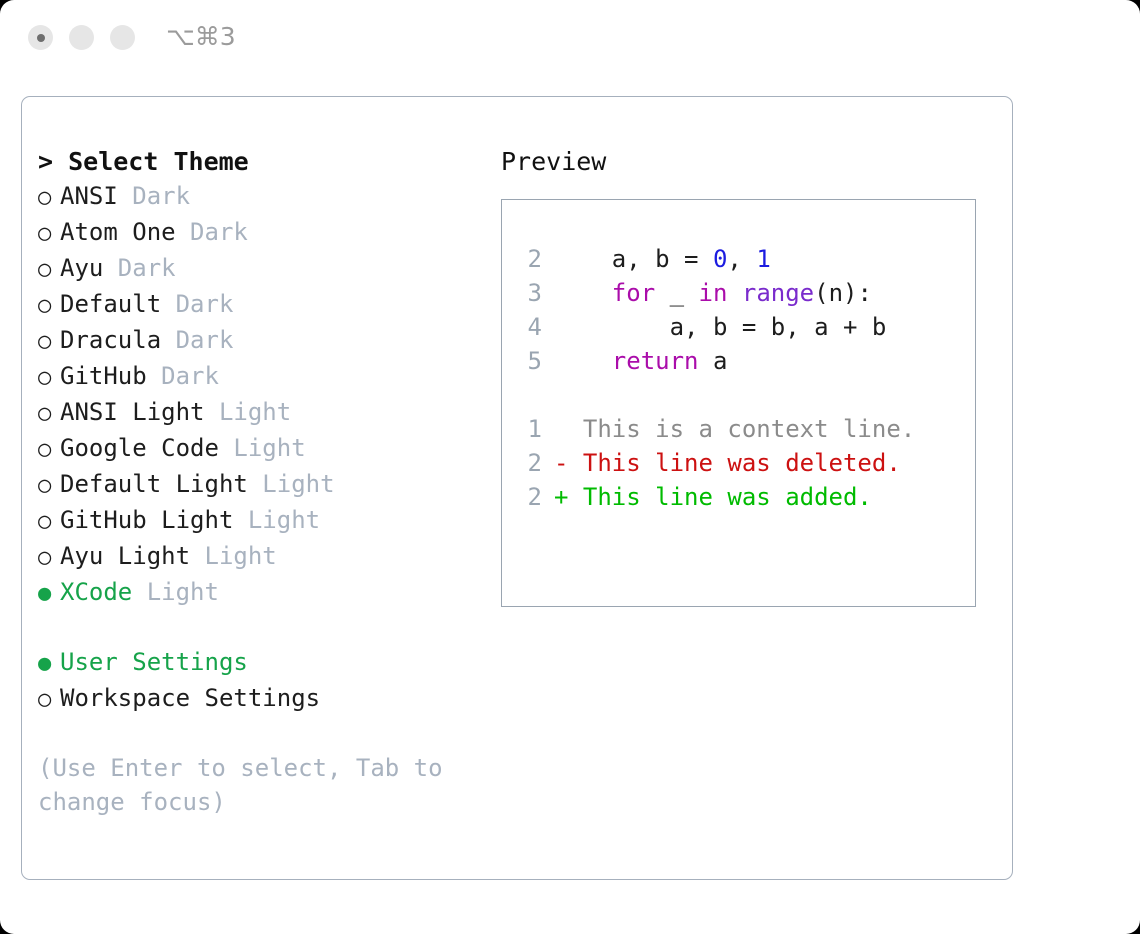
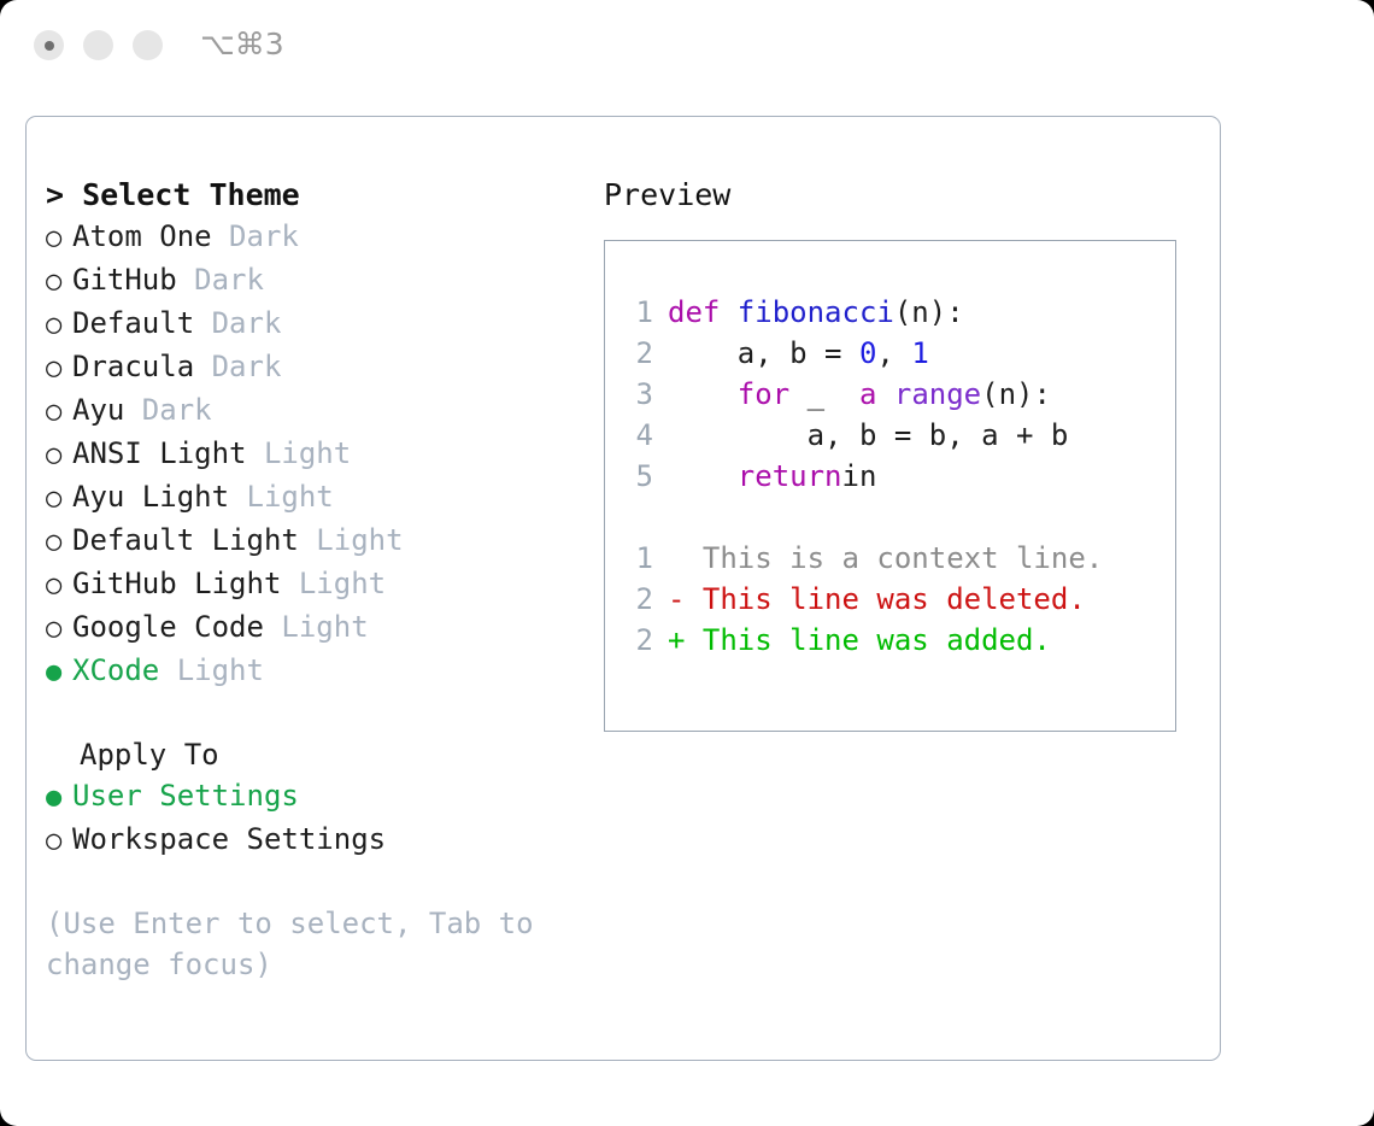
  ⌥⌘3
  > Select Theme
- ○ ANSI Dark
  ○ Atom One Dark
- ○ Ayu Dark
+ ○ GitHub Dark
  ○ Default Dark
  ○ Dracula Dark
- ○ GitHub Dark
+ ○ Ayu Dark
  ○ ANSI Light Light
- ○ Google Code Light
+ ○ Ayu Light Light
  ○ Default Light Light
  ○ GitHub Light Light
- ○ Ayu Light Light
+ ○ Google Code Light
  ● XCode Light
+ Apply To
  ● User Settings
  ○ Workspace Settings
  (Use Enter to select, Tab to change focus)
  Preview
+ 1 def fibonacci(n):
  2 a, b = 0, 1
- 3 for _ in range(n):
+ 3 for _ a range(n):
  4 a, b = b, a + b
- 5 return a
+ 5 returnin
  1 This is a context line.
  2 - This line was deleted.
  2 + This line was added.
